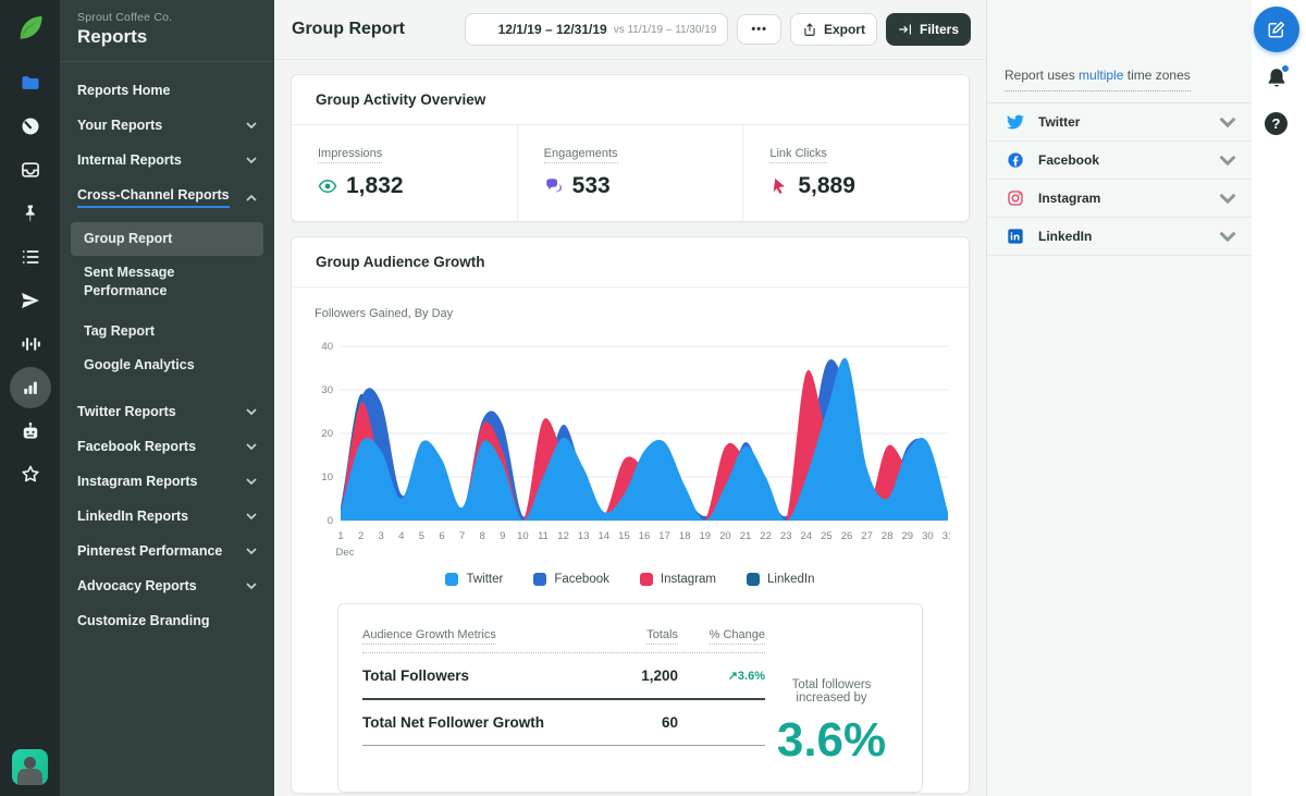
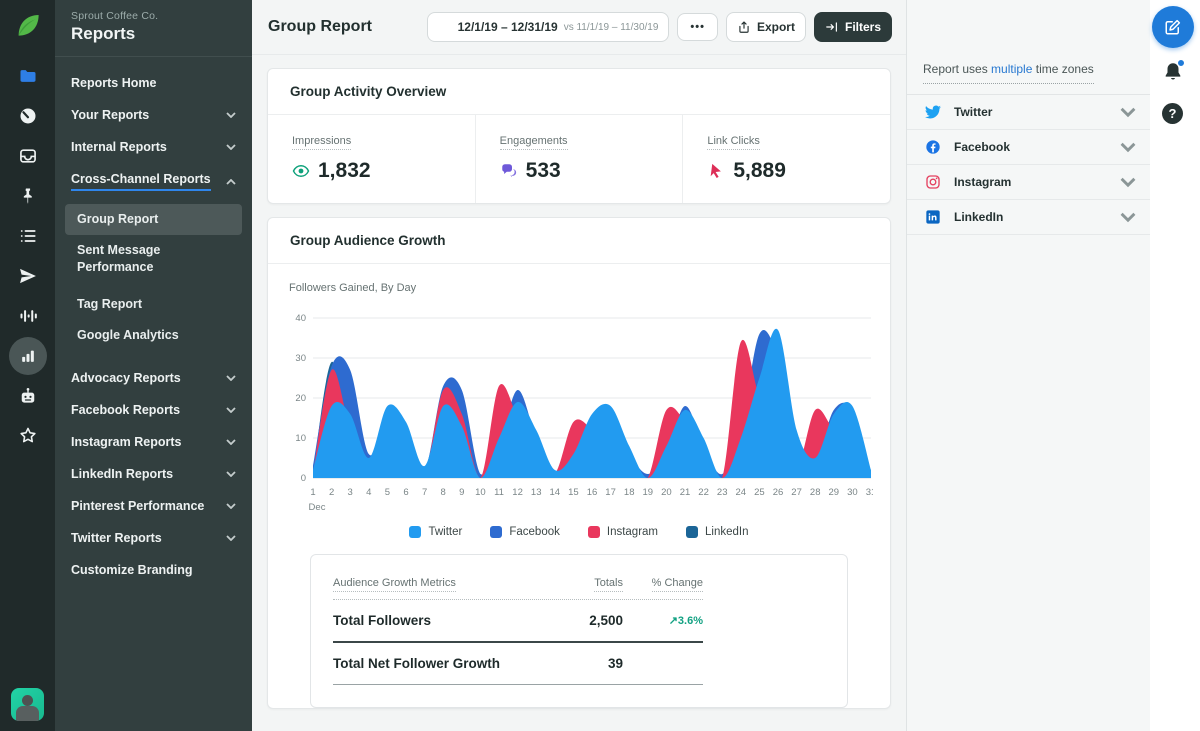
  Sprout Coffee Co.
  Reports
  Reports Home
  Your Reports
  Internal Reports
  Cross-Channel Reports
  Group Report
  Sent Message Performance
  Tag Report
  Google Analytics
- Twitter Reports
+ Advocacy Reports
  Facebook Reports
  Instagram Reports
  LinkedIn Reports
  Pinterest Performance
- Advocacy Reports
+ Twitter Reports
  Customize Branding
  Group Report
  12/1/19 – 12/31/19
  vs 11/1/19 – 11/30/19
  •••
  Export
  Filters
  Group Activity Overview
  Impressions
  1,832
  Engagements
  533
  Link Clicks
  5,889
  Group Audience Growth
  Followers Gained, By Day
  0
  10
  20
  30
  40
  1
  2
  3
  4
  5
  6
  7
  8
  9
  10
  11
  12
  13
  14
  15
  16
  17
  18
  19
  20
  21
  22
  23
  24
  25
  26
  27
  28
  29
  30
  Dec
  Twitter
  Facebook
  Instagram
  LinkedIn
  Audience Growth Metrics
  Totals
  % Change
  Total Followers
- 1,200
+ 2,500
  ↗3.6%
  Total Net Follower Growth
- 60
+ 39
- Total followers increased by
- 3.6%
  Report uses multiple time zones
  Twitter
  Facebook
  Instagram
  LinkedIn
  ?
